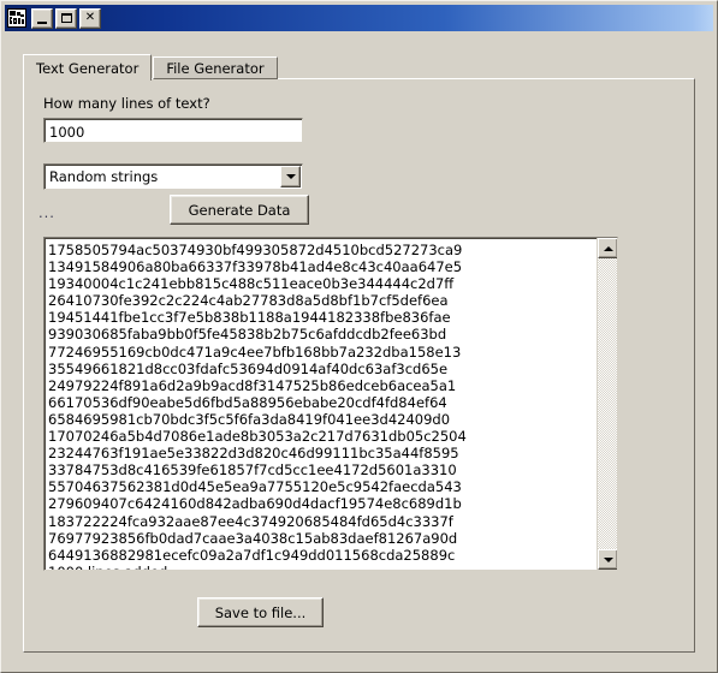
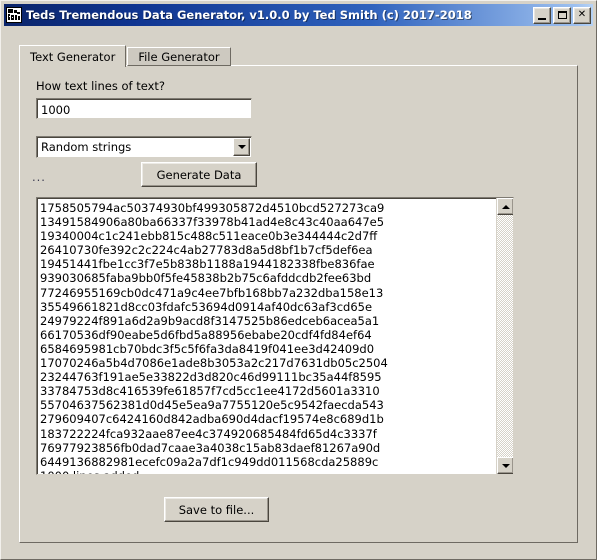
+ Teds Tremendous Data Generator, v1.0.0 by Ted Smith (c) 2017-2018
  ✕
  Text Generator
  File Generator
- How many lines of text?
+ How text lines of text?
  1000
  Random strings
  ...
  Generate Data
  1758505794ac50374930bf499305872d4510bcd527273ca9
  13491584906a80ba66337f33978b41ad4e8c43c40aa647e5
  19340004c1c241ebb815c488c511eace0b3e344444c2d7ff
  26410730fe392c2c224c4ab27783d8a5d8bf1b7cf5def6ea
  19451441fbe1cc3f7e5b838b1188a1944182338fbe836fae
  939030685faba9bb0f5fe45838b2b75c6afddcdb2fee63bd
  77246955169cb0dc471a9c4ee7bfb168bb7a232dba158e13
  35549661821d8cc03fdafc53694d0914af40dc63af3cd65e
  24979224f891a6d2a9b9acd8f3147525b86edceb6acea5a1
  66170536df90eabe5d6fbd5a88956ebabe20cdf4fd84ef64
  6584695981cb70bdc3f5c5f6fa3da8419f041ee3d42409d0
  17070246a5b4d7086e1ade8b3053a2c217d7631db05c2504
  23244763f191ae5e33822d3d820c46d99111bc35a44f8595
  33784753d8c416539fe61857f7cd5cc1ee4172d5601a3310
  55704637562381d0d45e5ea9a7755120e5c9542faecda543
  279609407c6424160d842adba690d4dacf19574e8c689d1b
  183722224fca932aae87ee4c374920685484fd65d4c3337f
  76977923856fb0dad7caae3a4038c15ab83daef81267a90d
  6449136882981ecefc09a2a7df1c949dd011568cda25889c
  Save to file...
